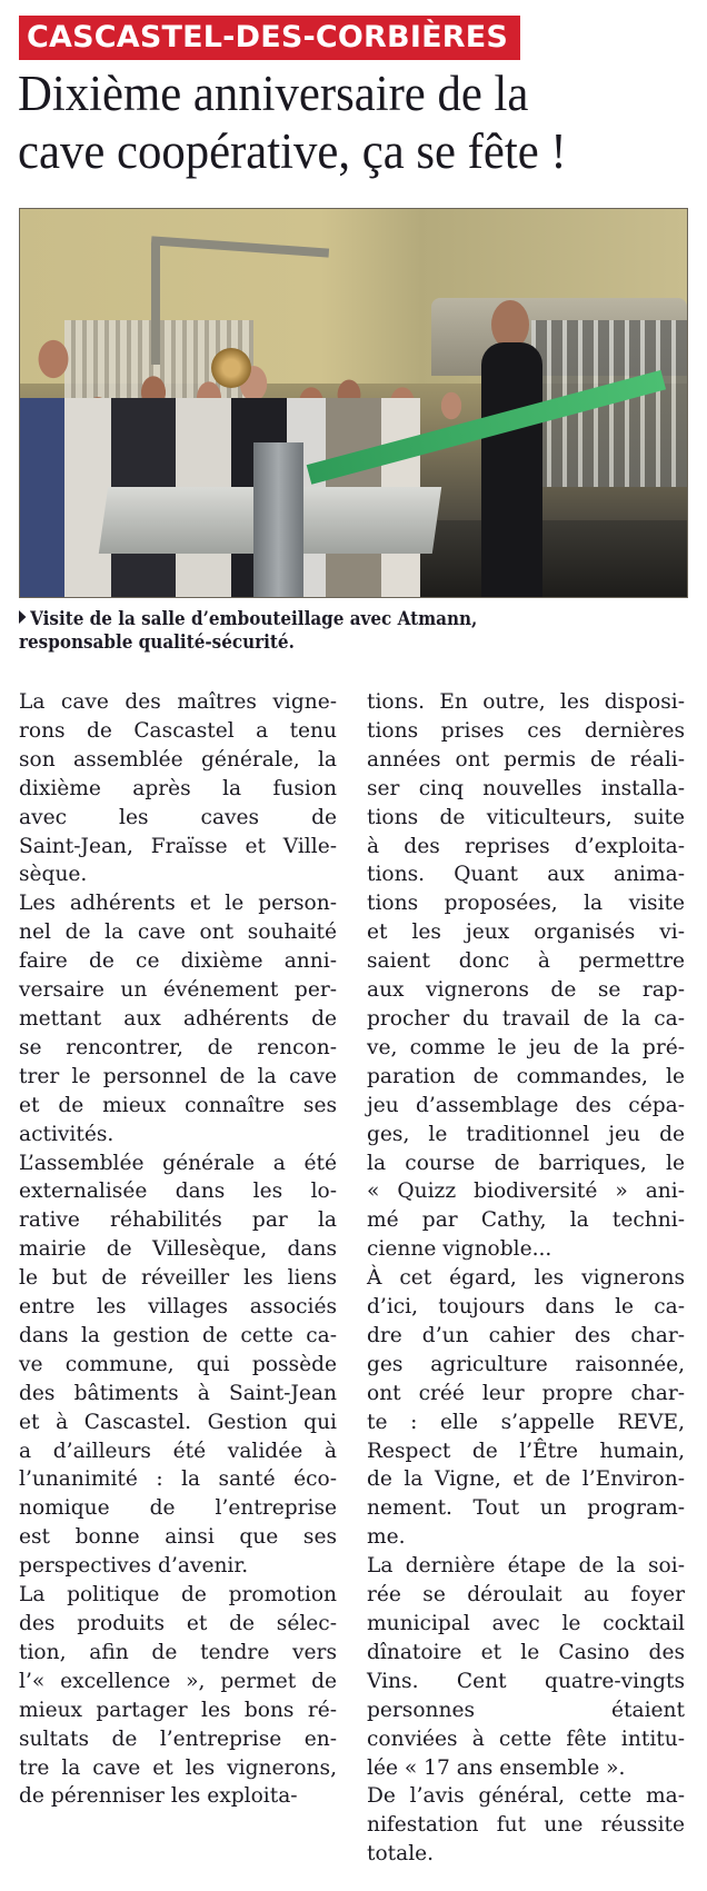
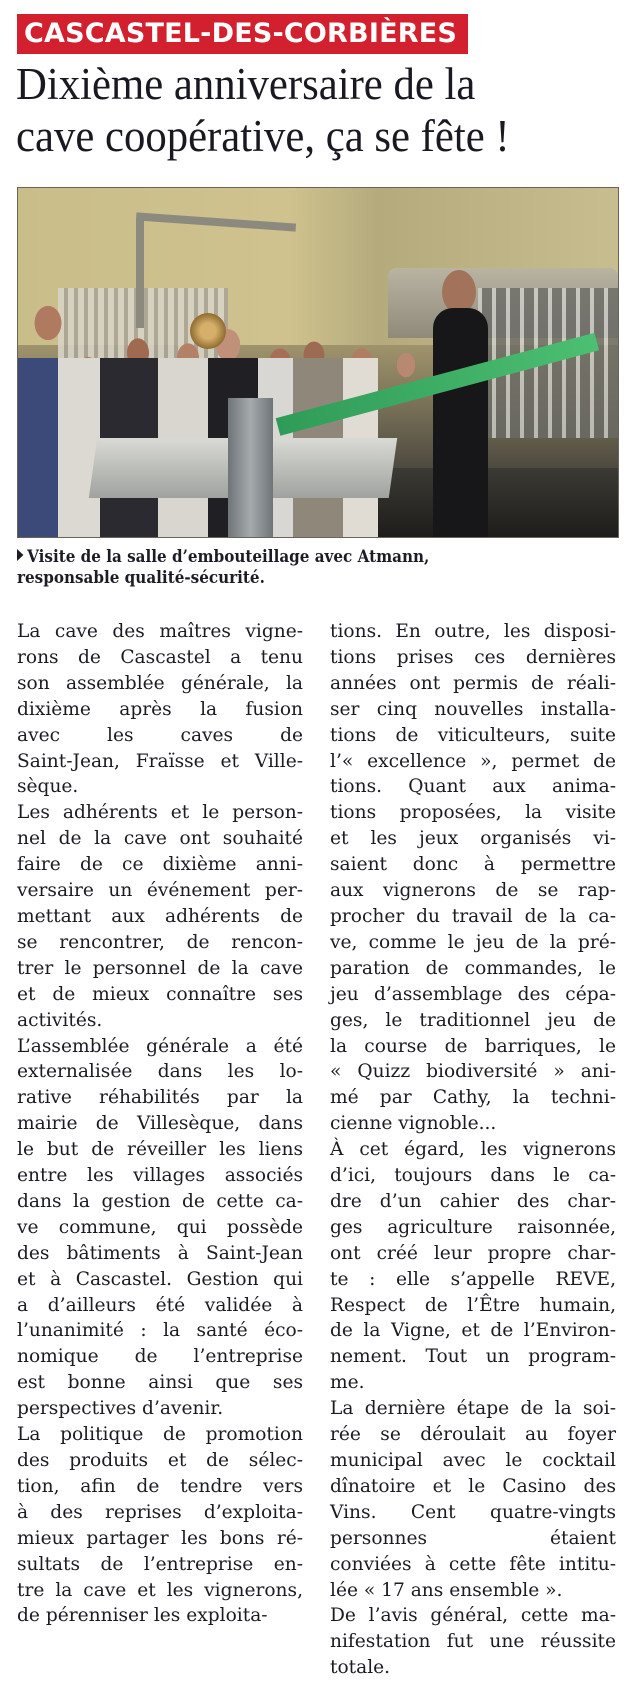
  CASCASTEL-DES-CORBIÈRES
  Dixième anniversaire de la
  cave coopérative, ça se fête !
  Visite de la salle d’embouteillage avec Atmann,
  responsable qualité-sécurité.
  La cave des maîtres vigne-
  rons de Cascastel a tenu
  son assemblée générale, la
  dixième après la fusion
  avec les caves de
  Saint-Jean, Fraïsse et Ville-
  sèque.
  Les adhérents et le person-
  nel de la cave ont souhaité
  faire de ce dixième anni-
  versaire un événement per-
  mettant aux adhérents de
  se rencontrer, de rencon-
  trer le personnel de la cave
  et de mieux connaître ses
  activités.
  L’assemblée générale a été
  externalisée dans les lo-
  rative réhabilités par la
  mairie de Villesèque, dans
  le but de réveiller les liens
  entre les villages associés
  dans la gestion de cette ca-
  ve commune, qui possède
  des bâtiments à Saint-Jean
  et à Cascastel. Gestion qui
  a d’ailleurs été validée à
  l’unanimité : la santé éco-
  nomique de l’entreprise
  est bonne ainsi que ses
  perspectives d’avenir.
  La politique de promotion
  des produits et de sélec-
  tion, afin de tendre vers
- l’« excellence », permet de
+ à des reprises d’exploita-
  mieux partager les bons ré-
  sultats de l’entreprise en-
  tre la cave et les vignerons,
  de pérenniser les exploita-
  tions. En outre, les disposi-
  tions prises ces dernières
  années ont permis de réali-
  ser cinq nouvelles installa-
  tions de viticulteurs, suite
- à des reprises d’exploita-
+ l’« excellence », permet de
  tions. Quant aux anima-
  tions proposées, la visite
  et les jeux organisés vi-
  saient donc à permettre
  aux vignerons de se rap-
  procher du travail de la ca-
  ve, comme le jeu de la pré-
  paration de commandes, le
  jeu d’assemblage des cépa-
  ges, le traditionnel jeu de
  la course de barriques, le
  « Quizz biodiversité » ani-
  mé par Cathy, la techni-
  cienne vignoble...
  À cet égard, les vignerons
  d’ici, toujours dans le ca-
  dre d’un cahier des char-
  ges agriculture raisonnée,
  ont créé leur propre char-
  te : elle s’appelle REVE,
  Respect de l’Être humain,
  de la Vigne, et de l’Environ-
  nement. Tout un program-
  me.
  La dernière étape de la soi-
  rée se déroulait au foyer
  municipal avec le cocktail
  dînatoire et le Casino des
  Vins. Cent quatre-vingts
  personnes étaient
  conviées à cette fête intitu-
  lée « 17 ans ensemble ».
  De l’avis général, cette ma-
  nifestation fut une réussite
  totale.
